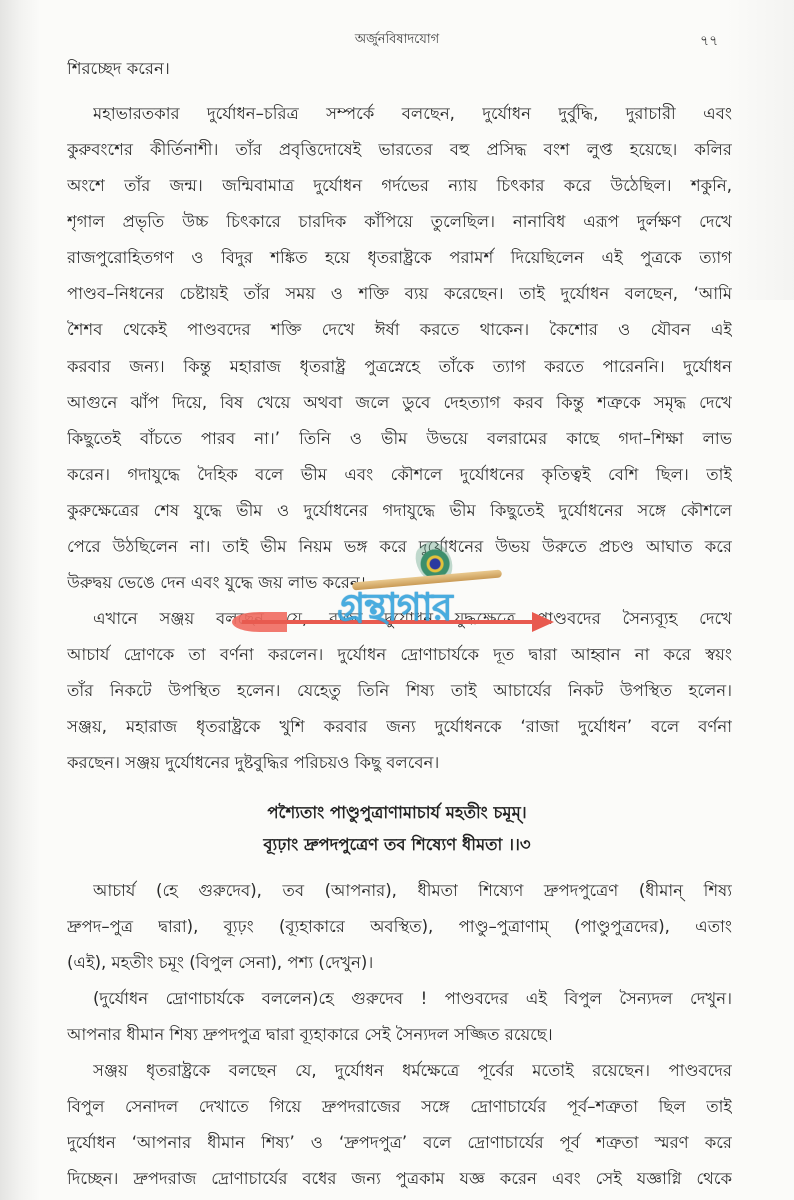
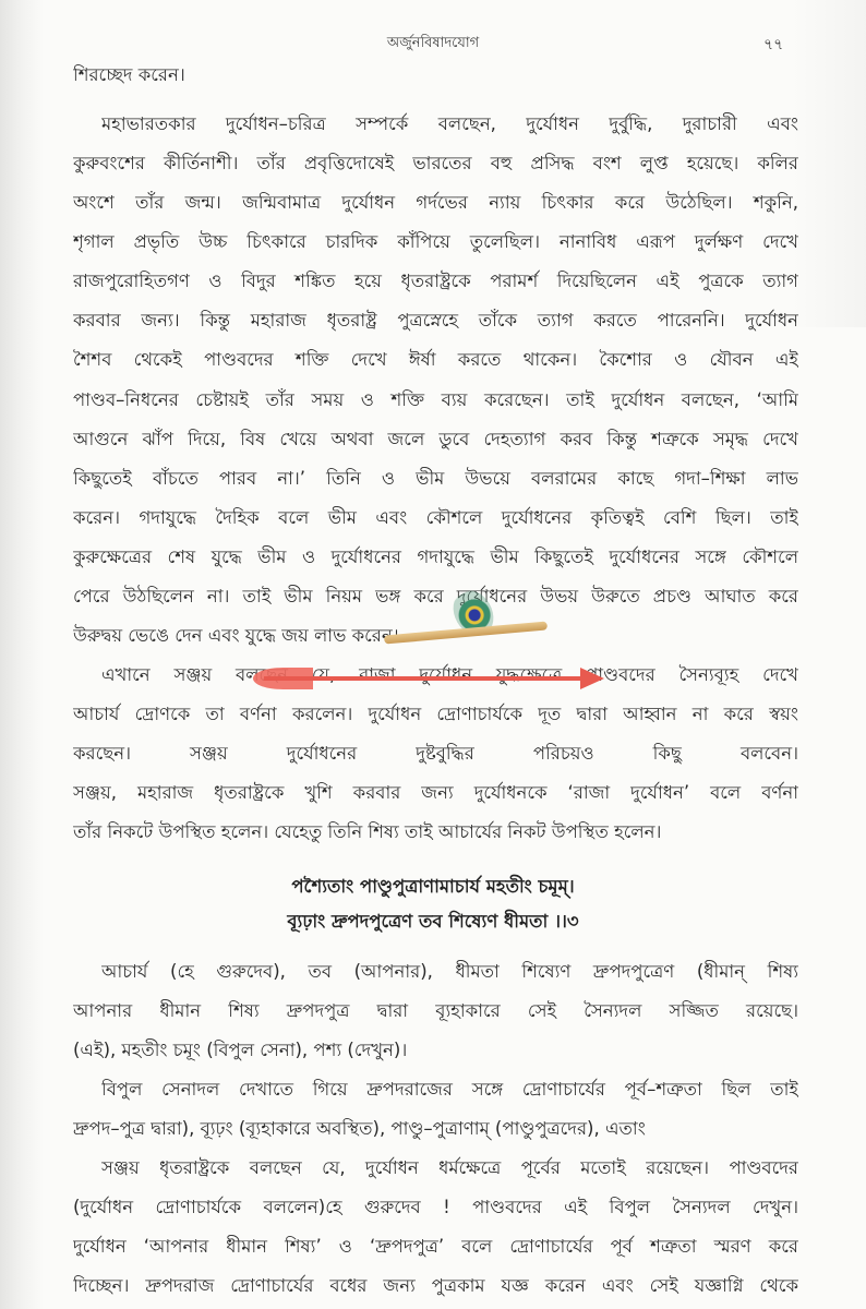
  অর্জুনবিষাদযোগ
  ৭৭
  শিরচ্ছেদ করেন।
  মহাভারতকার দুর্যোধন–চরিত্র সম্পর্কে বলছেন, দুর্যোধন দুর্বুদ্ধি, দুরাচারী এবং
  কুরুবংশের কীর্তিনাশী। তাঁর প্রবৃত্তিদোষেই ভারতের বহু প্রসিদ্ধ বংশ লুপ্ত হয়েছে। কলির
  অংশে তাঁর জন্ম। জন্মিবামাত্র দুর্যোধন গর্দভের ন্যায় চিৎকার করে উঠেছিল। শকুনি,
  শৃগাল প্রভৃতি উচ্চ চিৎকারে চারদিক কাঁপিয়ে তুলেছিল। নানাবিধ এরূপ দুর্লক্ষণ দেখে
  রাজপুরোহিতগণ ও বিদুর শঙ্কিত হয়ে ধৃতরাষ্ট্রকে পরামর্শ দিয়েছিলেন এই পুত্রকে ত্যাগ
- পাণ্ডব–নিধনের চেষ্টায়ই তাঁর সময় ও শক্তি ব্যয় করেছেন। তাই দুর্যোধন বলছেন, ‘আমি
+ করবার জন্য। কিন্তু মহারাজ ধৃতরাষ্ট্র পুত্রস্নেহে তাঁকে ত্যাগ করতে পারেননি। দুর্যোধন
  শৈশব থেকেই পাণ্ডবদের শক্তি দেখে ঈর্ষা করতে থাকেন। কৈশোর ও যৌবন এই
- করবার জন্য। কিন্তু মহারাজ ধৃতরাষ্ট্র পুত্রস্নেহে তাঁকে ত্যাগ করতে পারেননি। দুর্যোধন
+ পাণ্ডব–নিধনের চেষ্টায়ই তাঁর সময় ও শক্তি ব্যয় করেছেন। তাই দুর্যোধন বলছেন, ‘আমি
  আগুনে ঝাঁপ দিয়ে, বিষ খেয়ে অথবা জলে ডুবে দেহত্যাগ করব কিন্তু শত্রুকে সমৃদ্ধ দেখে
  কিছুতেই বাঁচতে পারব না।’ তিনি ও ভীম উভয়ে বলরামের কাছে গদা–শিক্ষা লাভ
  করেন। গদাযুদ্ধে দৈহিক বলে ভীম এবং কৌশলে দুর্যোধনের কৃতিত্বই বেশি ছিল। তাই
  কুরুক্ষেত্রের শেষ যুদ্ধে ভীম ও দুর্যোধনের গদাযুদ্ধে ভীম কিছুতেই দুর্যোধনের সঙ্গে কৌশলে
  পেরে উঠছিলেন না। তাই ভীম নিয়ম ভঙ্গ করেধনের উভয় উরুতে প্রচণ্ড আঘাত করে
  উরুদ্বয় ভেঙে দেন এবং যুদ্ধে জয় লাভ করে
  এখানে সঞ্জয় বল যে, রাজা দুর্যোধন যুদ্ধক্ষেত্রে পাণ্ডবদের সৈন্যব্যূহ দেখে
  আচার্য দ্রোণকে তা বর্ণনা করলেন। দুর্যোধন দ্রোণাচার্যকে দূত দ্বারা আহ্বান না করে স্বয়ং
- তাঁর নিকটে উপস্থিত হলেন। যেহেতু তিনি শিষ্য তাই আচার্যের নিকট উপস্থিত হলেন।
+ করছেন। সঞ্জয় দুর্যোধনের দুষ্টবুদ্ধির পরিচয়ও কিছু বলবেন।
  সঞ্জয়, মহারাজ ধৃতরাষ্ট্রকে খুশি করবার জন্য দুর্যোধনকে ‘রাজা দুর্যোধন’ বলে বর্ণনা
- করছেন। সঞ্জয় দুর্যোধনের দুষ্টবুদ্ধির পরিচয়ও কিছু বলবেন।
+ তাঁর নিকটে উপস্থিত হলেন। যেহেতু তিনি শিষ্য তাই আচার্যের নিকট উপস্থিত হলেন।
  পশ্যৈতাং পাণ্ডুপুত্রাণামাচার্য মহতীং চমূম্।
  ব্যূঢ়াং দ্রুপদপুত্রেণ তব শিষ্যেণ ধীমতা ।।৩
  আচার্য (হে গুরুদেব), তব (আপনার), ধীমতা শিষ্যেণ দ্রুপদপুত্রেণ (ধীমান্ শিষ্য
- দ্রুপদ–পুত্র দ্বারা), ব্যূঢ়ং (ব্যূহাকারে অবস্থিত), পাণ্ডু–পুত্রাণাম্ (পাণ্ডুপুত্রদের), এতাং
+ আপনার ধীমান শিষ্য দ্রুপদপুত্র দ্বারা ব্যূহাকারে সেই সৈন্যদল সজ্জিত রয়েছে।
  (এই), মহতীং চমূং (বিপুল সেনা), পশ্য (দেখুন)।
- (দুর্যোধন দ্রোণাচার্যকে বললেন)হে গুরুদেব ! পাণ্ডবদের এই বিপুল সৈন্যদল দেখুন।
+ বিপুল সেনাদল দেখাতে গিয়ে দ্রুপদরাজের সঙ্গে দ্রোণাচার্যের পূর্ব–শত্রুতা ছিল তাই
- আপনার ধীমান শিষ্য দ্রুপদপুত্র দ্বারা ব্যূহাকারে সেই সৈন্যদল সজ্জিত রয়েছে।
+ দ্রুপদ–পুত্র দ্বারা), ব্যূঢ়ং (ব্যূহাকারে অবস্থিত), পাণ্ডু–পুত্রাণাম্ (পাণ্ডুপুত্রদের), এতাং
  সঞ্জয় ধৃতরাষ্ট্রকে বলছেন যে, দুর্যোধন ধর্মক্ষেত্রে পূর্বের মতোই রয়েছেন। পাণ্ডবদের
- বিপুল সেনাদল দেখাতে গিয়ে দ্রুপদরাজের সঙ্গে দ্রোণাচার্যের পূর্ব–শত্রুতা ছিল তাই
+ (দুর্যোধন দ্রোণাচার্যকে বললেন)হে গুরুদেব ! পাণ্ডবদের এই বিপুল সৈন্যদল দেখুন।
  দুর্যোধন ‘আপনার ধীমান শিষ্য’ ও ‘দ্রুপদপুত্র’ বলে দ্রোণাচার্যের পূর্ব শত্রুতা স্মরণ করে
  দিচ্ছেন। দ্রুপদরাজ দ্রোণাচার্যের বধের জন্য পুত্রকাম যজ্ঞ করেন এবং সেই যজ্ঞাগ্নি থেকে
- গ্রন্থাগার
